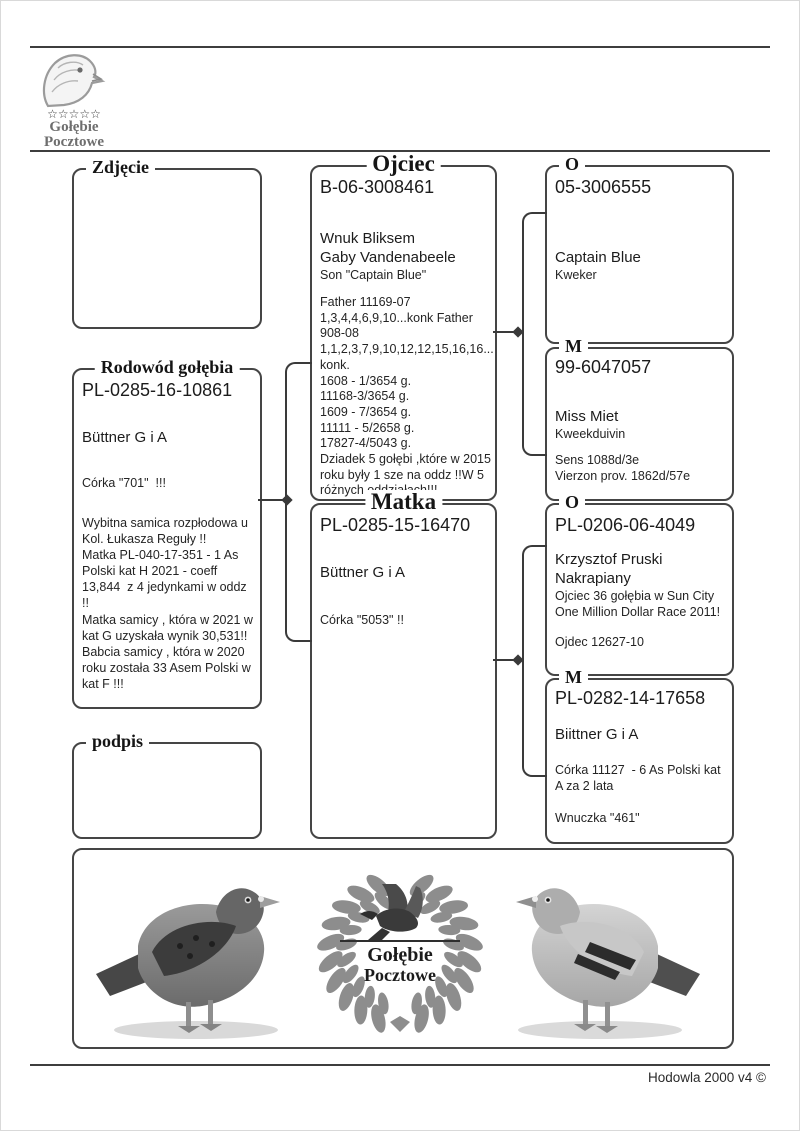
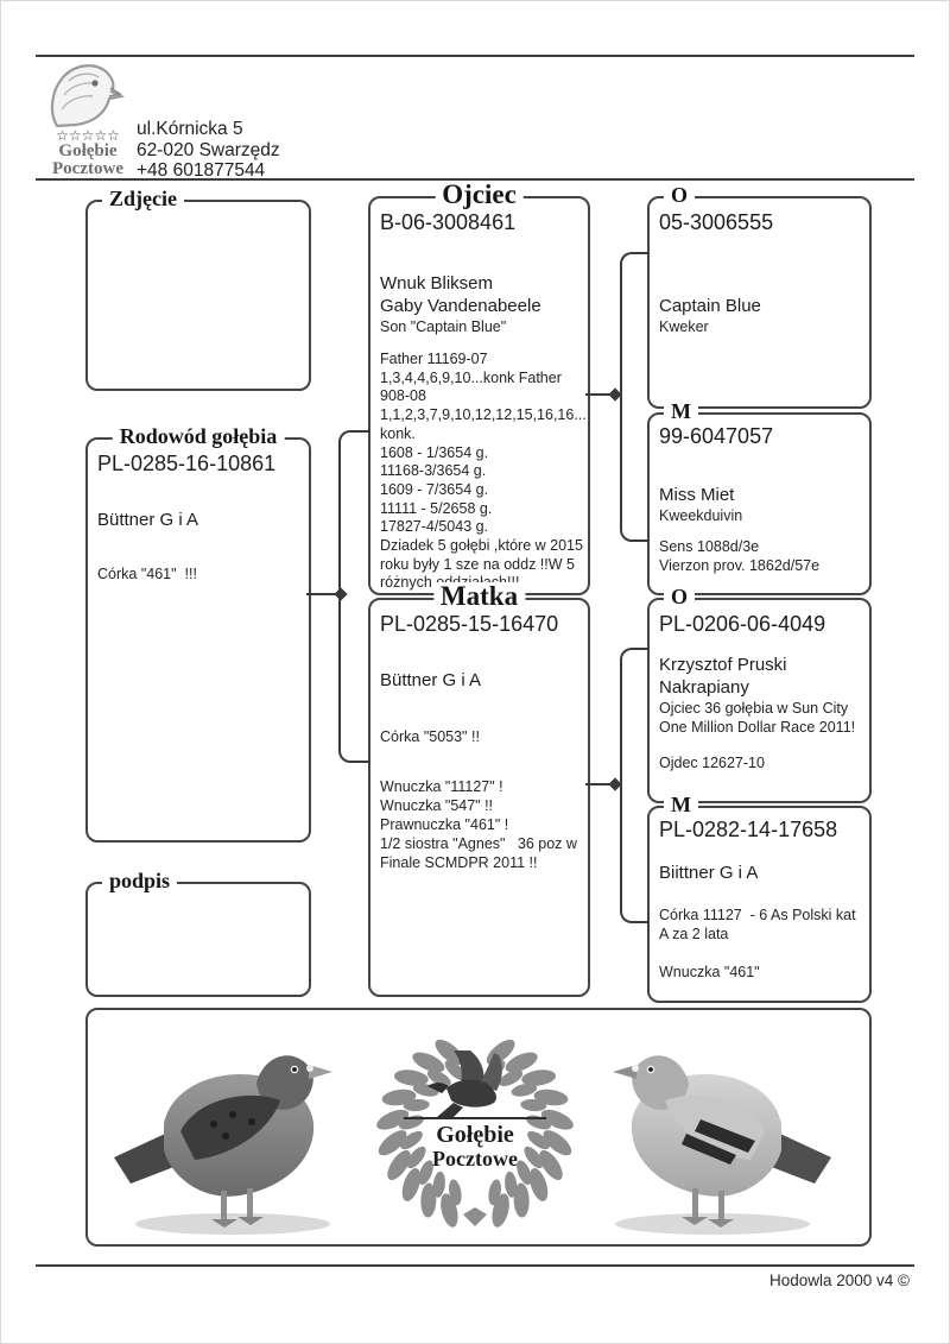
  ☆☆☆☆☆
  Gołębie
  Pocztowe
+ ul.Kórnicka 5
+ 62-020 Swarzędz
+ +48 601877544
  Zdjęcie
  Rodowód gołębia
  PL-0285-16-10861
  Büttner G i A
- Córka "701" !!!
+ Córka "461" !!!
- Wybitna samica rozpłodowa u
- Kol. Łukasza Reguły !!
- Matka PL-040-17-351 - 1 As
- Polski kat H 2021 - coeff
- 13,844 z 4 jedynkami w oddz
- !!
- Matka samicy , która w 2021 w
- kat G uzyskała wynik 30,531!!
- Babcia samicy , która w 2020
- roku została 33 Asem Polski w
- kat F !!!
  podpis
  Ojciec
  B-06-3008461
  Wnuk Bliksem
  Gaby Vandenabeele
  Son "Captain Blue"
  Father 11169-07
  1,3,4,4,6,9,10...konk Father
  908-08
  1,1,2,3,7,9,10,12,12,15,16,16...
  konk.
  1608 - 1/3654 g.
  11168-3/3654 g.
  1609 - 7/3654 g.
  11111 - 5/2658 g.
  17827-4/5043 g.
  Dziadek 5 gołębi ,które w 2015
  roku były 1 sze na oddz !!W 5
  Matka
  PL-0285-15-16470
  Büttner G i A
  Córka "5053" !!
+ Wnuczka "11127" !
+ Wnuczka "547" !!
+ Prawnuczka "461" !
+ 1/2 siostra "Agnes" 36 poz w
+ Finale SCMDPR 2011 !!
  O
  05-3006555
  Captain Blue
  Kweker
  M
  99-6047057
  Miss Miet
  Kweekduivin
  Sens 1088d/3e
  Vierzon prov. 1862d/57e
  O
  PL-0206-06-4049
  Krzysztof Pruski
  Nakrapiany
  Ojciec 36 gołębia w Sun City
  One Million Dollar Race 2011!
  Ojdec 12627-10
  M
  PL-0282-14-17658
  Biittner G i A
  Córka 11127 - 6 As Polski kat
  A za 2 lata
  Wnuczka "461"
  Gołębie
  Pocztowe
  Hodowla 2000 v4 ©
